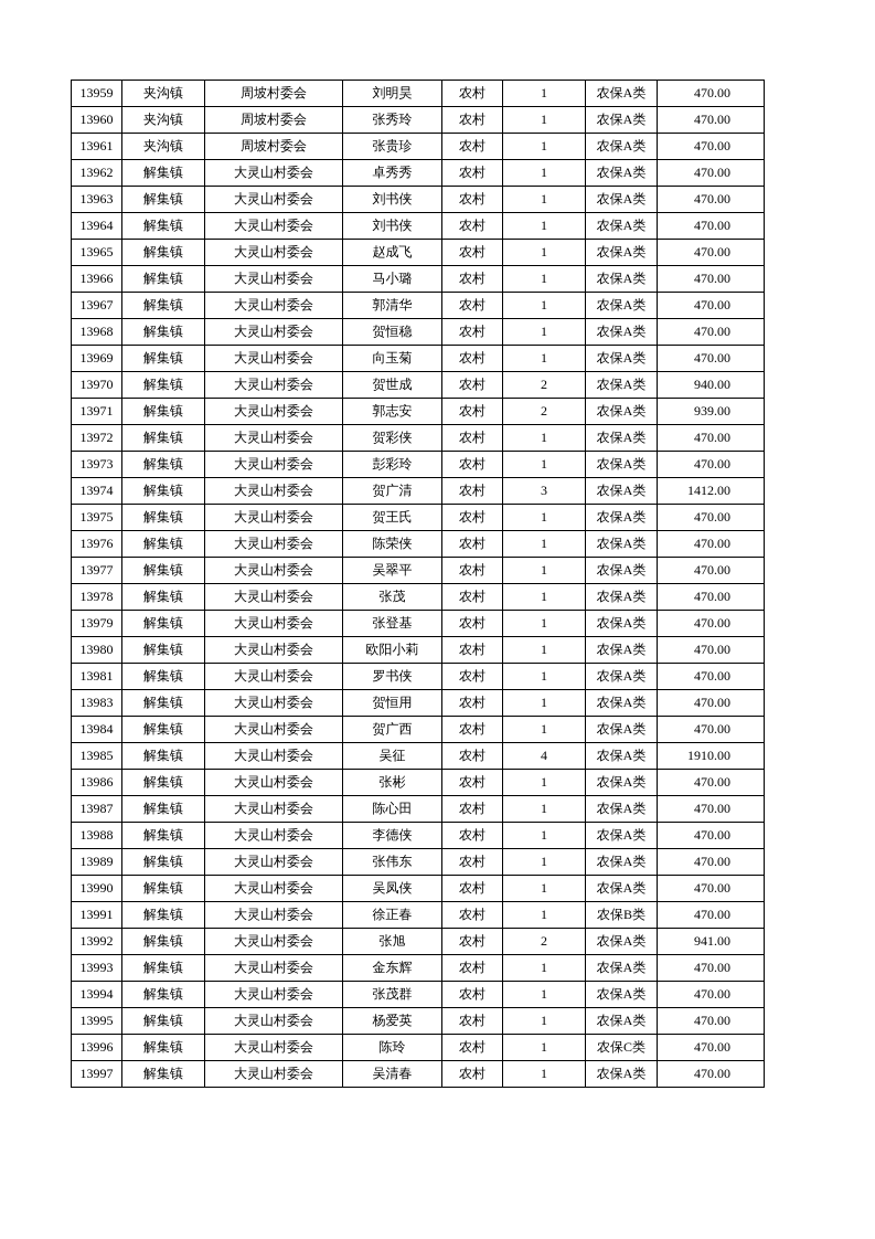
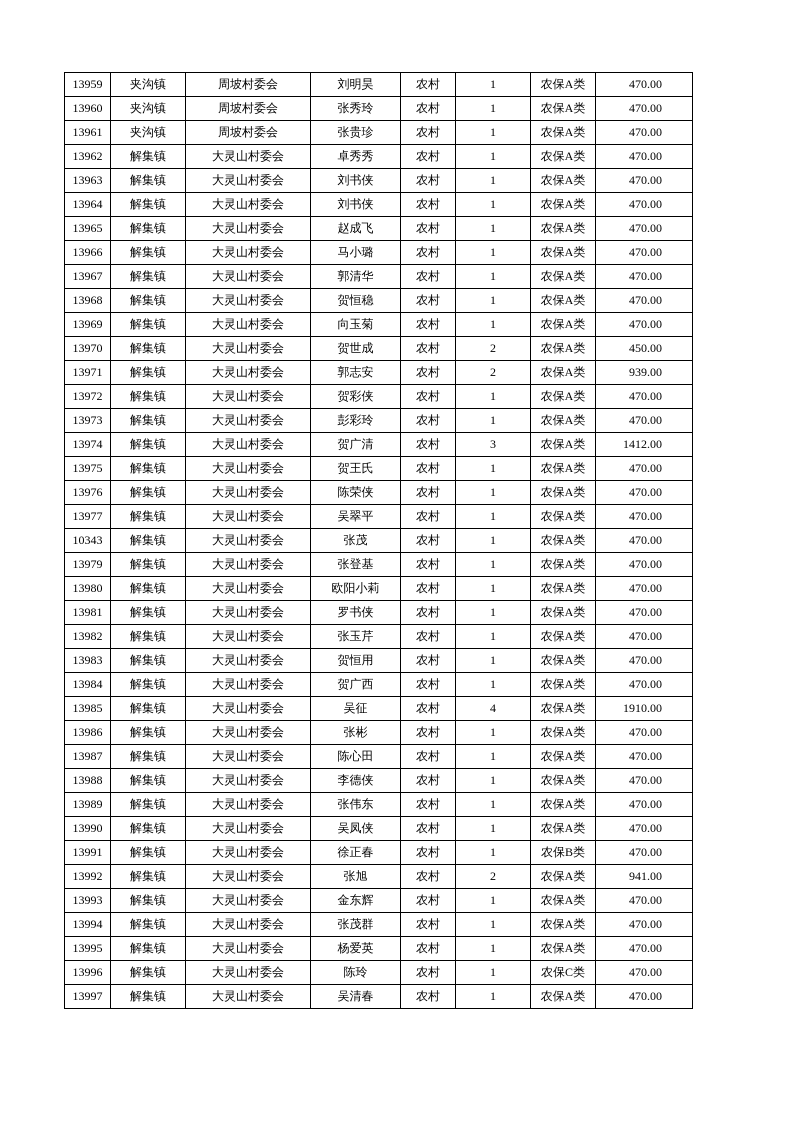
  13959	夹沟镇	周坡村委会	刘明昊	农村	1	农保A类	470.00
  13960	夹沟镇	周坡村委会	张秀玲	农村	1	农保A类	470.00
  13961	夹沟镇	周坡村委会	张贵珍	农村	1	农保A类	470.00
  13962	解集镇	大灵山村委会	卓秀秀	农村	1	农保A类	470.00
  13963	解集镇	大灵山村委会	刘书侠	农村	1	农保A类	470.00
  13964	解集镇	大灵山村委会	刘书侠	农村	1	农保A类	470.00
  13965	解集镇	大灵山村委会	赵成飞	农村	1	农保A类	470.00
  13966	解集镇	大灵山村委会	马小璐	农村	1	农保A类	470.00
  13967	解集镇	大灵山村委会	郭清华	农村	1	农保A类	470.00
  13968	解集镇	大灵山村委会	贺恒稳	农村	1	农保A类	470.00
  13969	解集镇	大灵山村委会	向玉菊	农村	1	农保A类	470.00
- 13970	解集镇	大灵山村委会	贺世成	农村	2	农保A类	940.00
+ 13970	解集镇	大灵山村委会	贺世成	农村	2	农保A类	450.00
  13971	解集镇	大灵山村委会	郭志安	农村	2	农保A类	939.00
  13972	解集镇	大灵山村委会	贺彩侠	农村	1	农保A类	470.00
  13973	解集镇	大灵山村委会	彭彩玲	农村	1	农保A类	470.00
  13974	解集镇	大灵山村委会	贺广清	农村	3	农保A类	1412.00
  13975	解集镇	大灵山村委会	贺王氏	农村	1	农保A类	470.00
  13976	解集镇	大灵山村委会	陈荣侠	农村	1	农保A类	470.00
  13977	解集镇	大灵山村委会	吴翠平	农村	1	农保A类	470.00
- 13978	解集镇	大灵山村委会	张茂	农村	1	农保A类	470.00
+ 10343	解集镇	大灵山村委会	张茂	农村	1	农保A类	470.00
  13979	解集镇	大灵山村委会	张登基	农村	1	农保A类	470.00
  13980	解集镇	大灵山村委会	欧阳小莉	农村	1	农保A类	470.00
  13981	解集镇	大灵山村委会	罗书侠	农村	1	农保A类	470.00
+ 13982	解集镇	大灵山村委会	张玉芹	农村	1	农保A类	470.00
  13983	解集镇	大灵山村委会	贺恒用	农村	1	农保A类	470.00
  13984	解集镇	大灵山村委会	贺广西	农村	1	农保A类	470.00
  13985	解集镇	大灵山村委会	吴征	农村	4	农保A类	1910.00
  13986	解集镇	大灵山村委会	张彬	农村	1	农保A类	470.00
  13987	解集镇	大灵山村委会	陈心田	农村	1	农保A类	470.00
  13988	解集镇	大灵山村委会	李德侠	农村	1	农保A类	470.00
  13989	解集镇	大灵山村委会	张伟东	农村	1	农保A类	470.00
  13990	解集镇	大灵山村委会	吴凤侠	农村	1	农保A类	470.00
  13991	解集镇	大灵山村委会	徐正春	农村	1	农保B类	470.00
  13992	解集镇	大灵山村委会	张旭	农村	2	农保A类	941.00
  13993	解集镇	大灵山村委会	金东辉	农村	1	农保A类	470.00
  13994	解集镇	大灵山村委会	张茂群	农村	1	农保A类	470.00
  13995	解集镇	大灵山村委会	杨爱英	农村	1	农保A类	470.00
  13996	解集镇	大灵山村委会	陈玲	农村	1	农保C类	470.00
  13997	解集镇	大灵山村委会	吴清春	农村	1	农保A类	470.00
